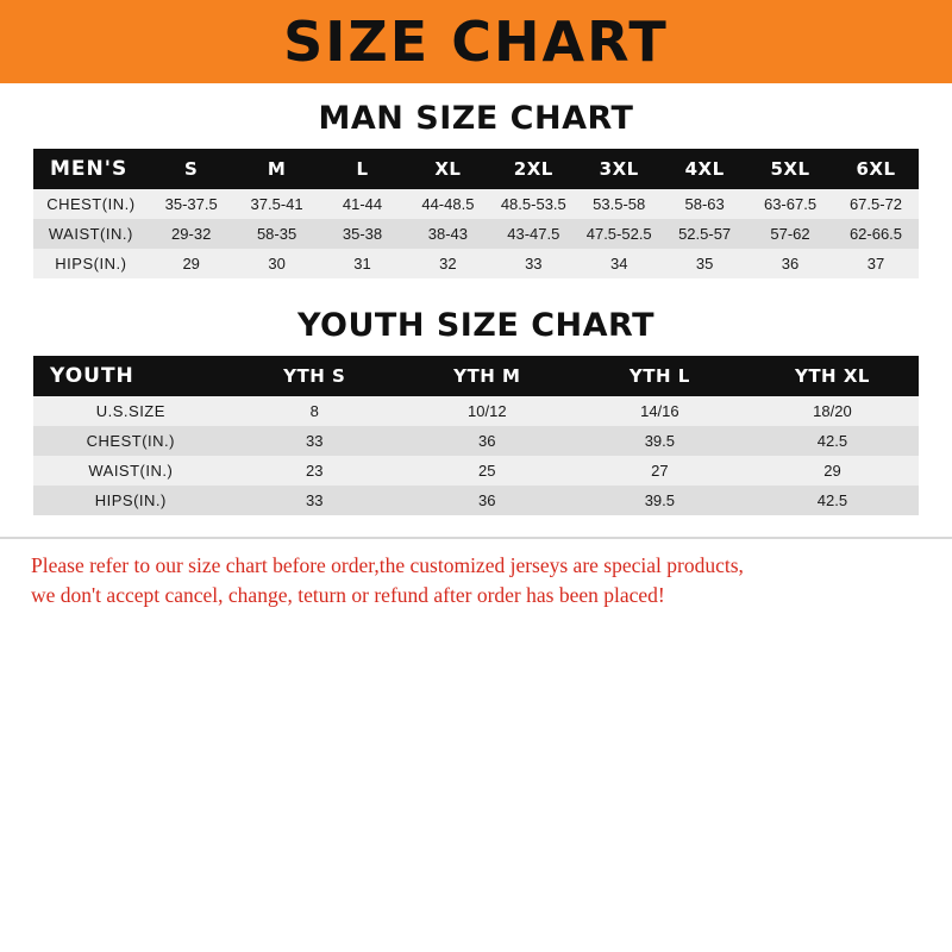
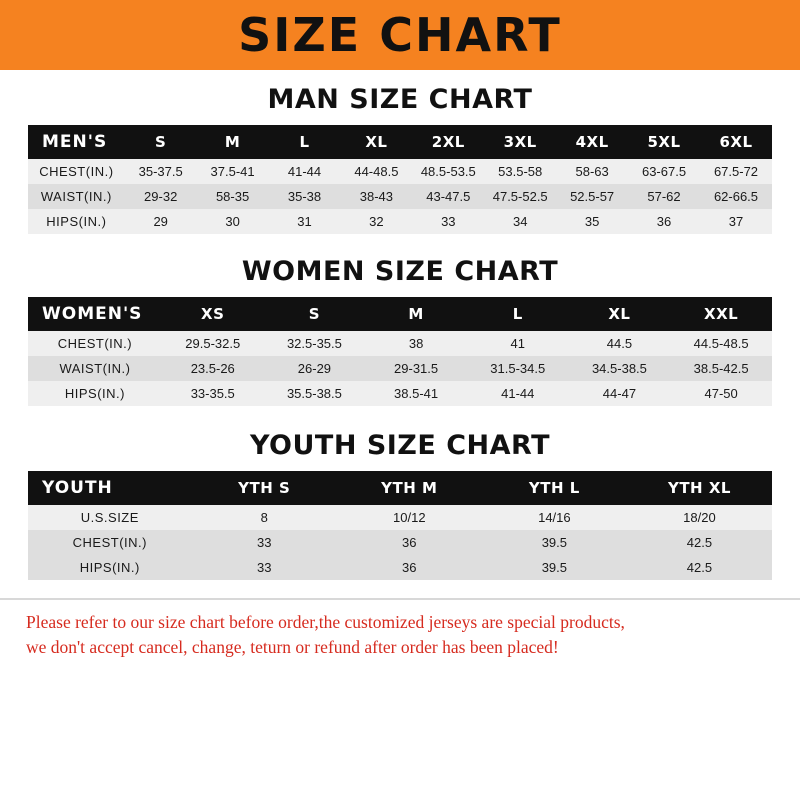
  SIZE CHART
  MAN SIZE CHART
  MEN'S	S	M	L	XL	2XL	3XL	4XL	5XL	6XL
  CHEST(IN.)	35-37.5	37.5-41	41-44	44-48.5	48.5-53.5	53.5-58	58-63	63-67.5	67.5-72
  WAIST(IN.)	29-32	58-35	35-38	38-43	43-47.5	47.5-52.5	52.5-57	57-62	62-66.5
  HIPS(IN.)	29	30	31	32	33	34	35	36	37
+ WOMEN SIZE CHART
+ WOMEN'S	XS	S	M	L	XL	XXL
+ CHEST(IN.)	29.5-32.5	32.5-35.5	38	41	44.5	44.5-48.5
+ WAIST(IN.)	23.5-26	26-29	29-31.5	31.5-34.5	34.5-38.5	38.5-42.5
+ HIPS(IN.)	33-35.5	35.5-38.5	38.5-41	41-44	44-47	47-50
  YOUTH SIZE CHART
  YOUTH	YTH S	YTH M	YTH L	YTH XL
  U.S.SIZE	8	10/12	14/16	18/20
  CHEST(IN.)	33	36	39.5	42.5
- WAIST(IN.)	23	25	27	29
  HIPS(IN.)	33	36	39.5	42.5
  Please refer to our size chart before order,the customized jerseys are special products,
  we don't accept cancel, change, teturn or refund after order has been placed!
